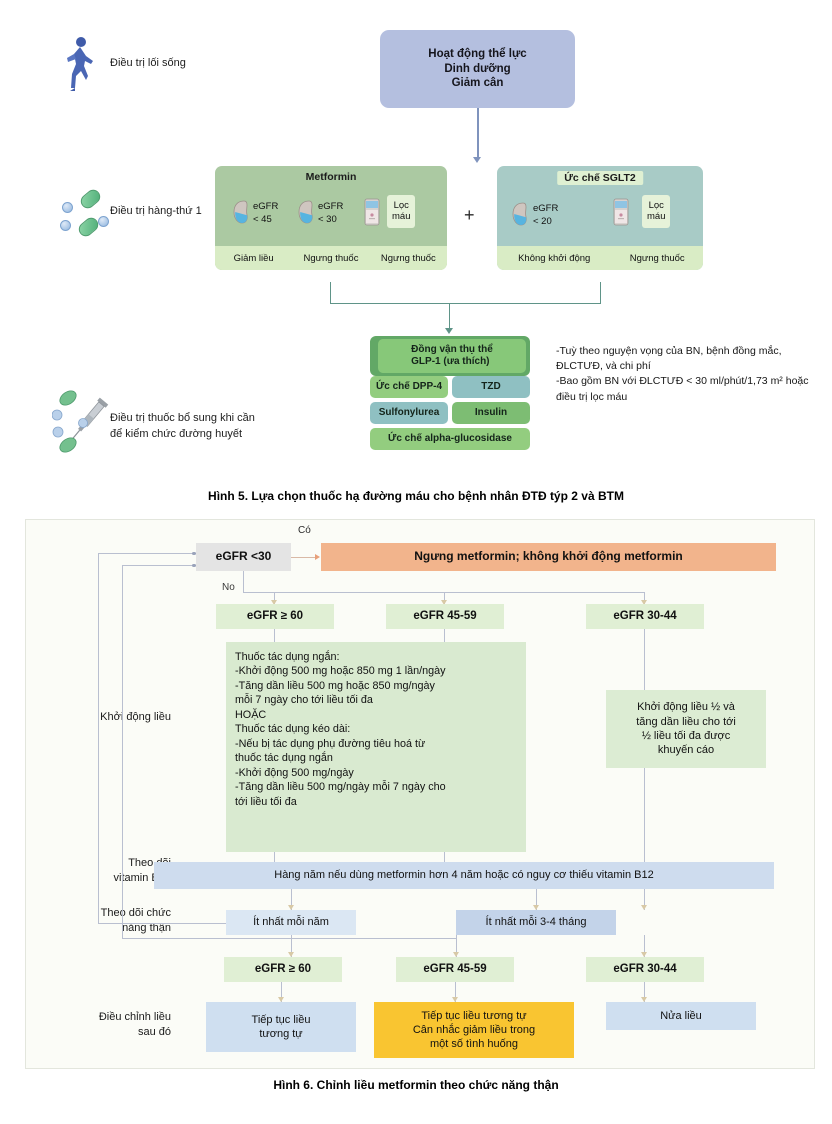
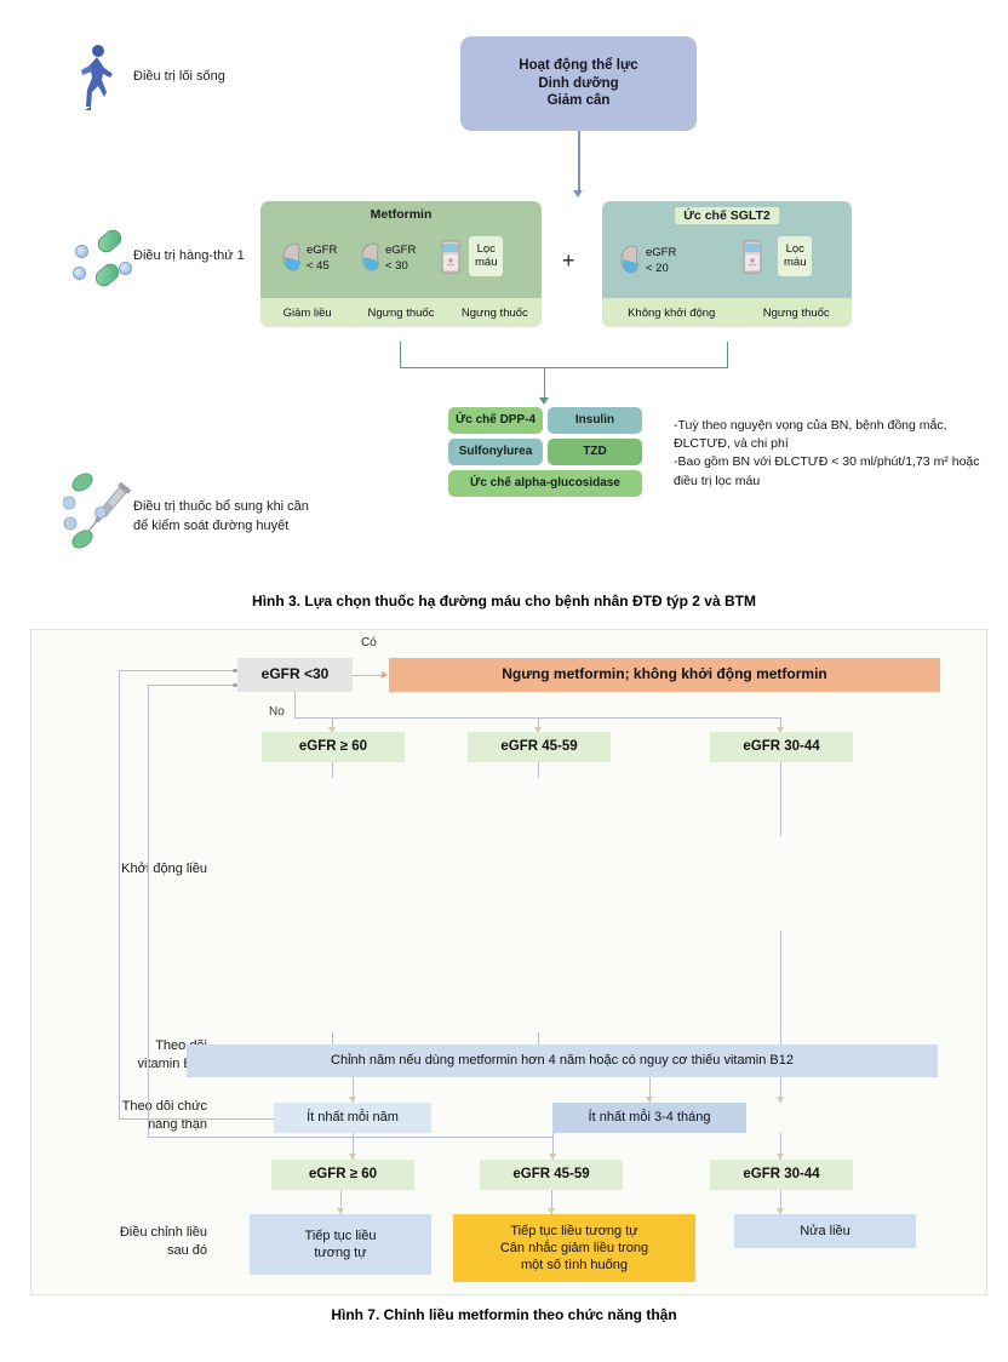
  Điều trị lối sống
  Điều trị hàng-thứ 1
  Điều trị thuốc bổ sung khi cần
- để kiểm chức đường huyết
+ để kiểm soát đường huyết
  Hoạt động thể lực
  Dinh dưỡng
  Giảm cân
  Metformin
  eGFR
  < 45
  eGFR
  < 30
  Lọc
  máu
  Giảm liều
  Ngưng thuốc
  Ngưng thuốc
  +
  Ức chế SGLT2
  eGFR
  < 20
  Lọc
  máu
  Không khởi động
  Ngưng thuốc
- Đồng vận thụ thể
- GLP-1 (ưa thích)
  Ức chế DPP-4
- TZD
+ Insulin
  Sulfonylurea
- Insulin
+ TZD
  Ức chế alpha-glucosidase
  -Tuỳ theo nguyện vọng của BN, bệnh đồng mắc, ĐLCTƯĐ, và chi phí
  -Bao gồm BN với ĐLCTƯĐ < 30 ml/phút/1,73 m² hoặc điều trị lọc máu
- Hình 5. Lựa chọn thuốc hạ đường máu cho bệnh nhân ĐTĐ týp 2 và BTM
+ Hình 3. Lựa chọn thuốc hạ đường máu cho bệnh nhân ĐTĐ týp 2 và BTM
  Khở động liều
  The dõi chức
  năng thận
  Điều chỉnh liều
  sau đó
  eGFR <30
  Có
  No
  Ngưng metformin; không khởi động metformin
  eGFR ≥ 60
  eGFR 45-59
  eGFR 30-44
- Thuốc tác dụng ngắn:
- -Khởi động 500 mg hoặc 850 mg 1 lần/ngày
- -Tăng dần liều 500 mg hoặc 850 mg/ngày
- mỗi 7 ngày cho tới liều tối đa
- HOẶC
- Thuốc tác dụng kéo dài:
- -Nếu bị tác dụng phụ đường tiêu hoá từ
- thuốc tác dụng ngắn
- -Khởi động 500 mg/ngày
- -Tăng dần liều 500 mg/ngày mỗi 7 ngày cho
- tới liều tối đa
- Khởi động liều ½ và
- tăng dần liều cho tới
- ½ liều tối đa được
- khuyến cáo
- Hàng năm nếu dùng metformin hơn 4 năm hoặc có nguy cơ thiếu vitamin B12
+ Chỉnh năm nếu dùng metformin hơn 4 năm hoặc có nguy cơ thiếu vitamin B12
  Ít nhất mỗi năm
  Ít nhất mỗi 3-4 tháng
  eGFR ≥ 60
  eGFR 45-59
  eGFR 30-44
  Tiếp tục liều
  tương tự
  Tiếp tục liều tương tự
  Cân nhắc giảm liều trong
  một số tình huống
  Nửa liều
- Hình 6. Chỉnh liều metformin theo chức năng thận
+ Hình 7. Chỉnh liều metformin theo chức năng thận
